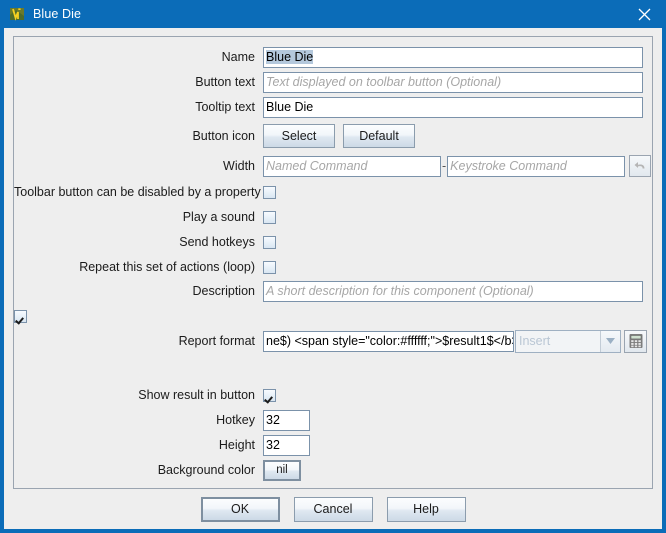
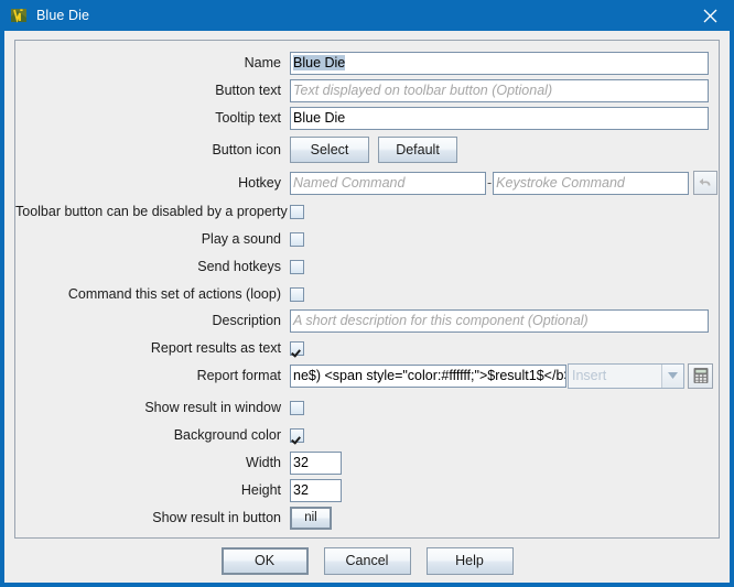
  Blue Die
  Name
  Blue Die
  Button text
  Text displayed on toolbar button (Optional)
  Tooltip text
  Blue Die
  Button icon
  Select
  Default
- Width
+ Hotkey
  Named Command
  -
  Keystroke Command
  Toolbar button can be disabled by a property
  Play a sound
  Send hotkeys
- Repeat this set of actions (loop)
+ Command this set of actions (loop)
  Description
  A short description for this component (Optional)
+ Report results as text
  Report format
  ne$) <span style="color:#ffffff;">$result1$</b
  Insert
+ Show result in window
- Show result in button
+ Background color
- Hotkey
+ Width
  32
  Height
  32
- Background color
+ Show result in button
  nil
  OK
  Cancel
  Help
